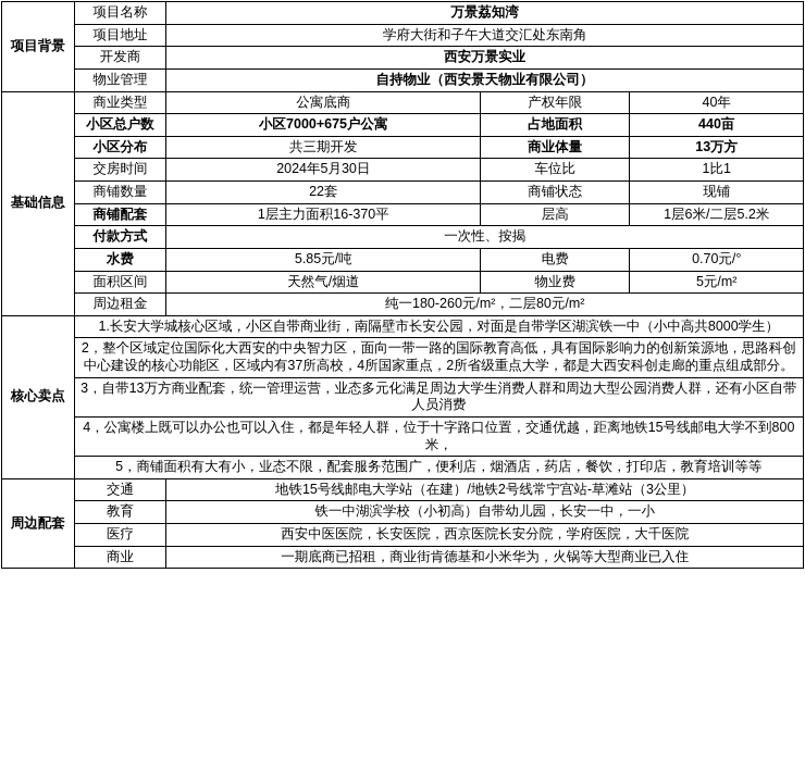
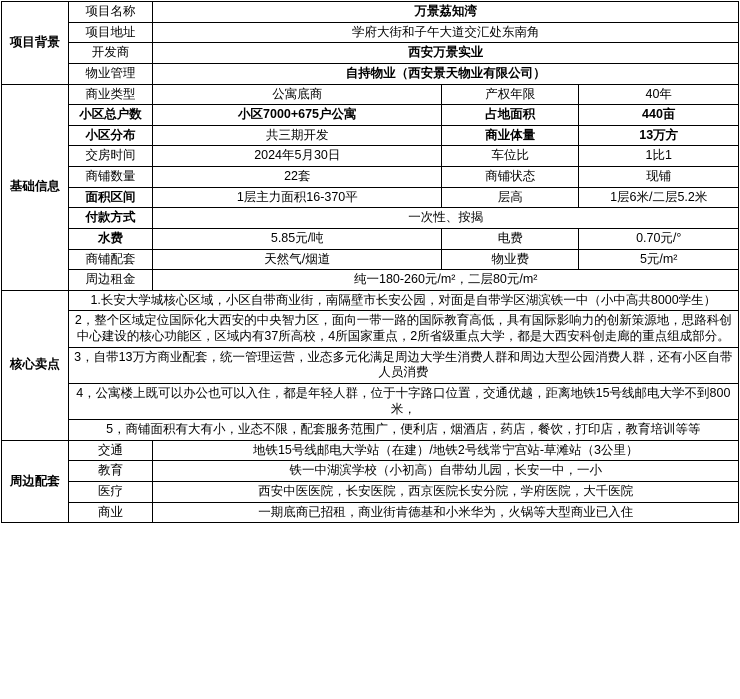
  项目背景	项目名称	万景荔知湾
  项目地址	学府大街和子午大道交汇处东南角
  开发商	西安万景实业
  物业管理	自持物业（西安景天物业有限公司）
  基础信息	商业类型	公寓底商	产权年限	40年
  小区总户数	小区7000+675户公寓	占地面积	440亩
  小区分布	共三期开发	商业体量	13万方
  交房时间	2024年5月30日	车位比	1比1
  商铺数量	22套	商铺状态	现铺
- 商铺配套	1层主力面积16-370平	层高	1层6米/二层5.2米
+ 面积区间	1层主力面积16-370平	层高	1层6米/二层5.2米
  付款方式	一次性、按揭
  水费	5.85元/吨	电费	0.70元/°
- 面积区间	天然气/烟道	物业费	5元/m²
+ 商铺配套	天然气/烟道	物业费	5元/m²
  周边租金	纯一180-260元/m²，二层80元/m²
  核心卖点	1.长安大学城核心区域，小区自带商业街，南隔壁市长安公园，对面是自带学区湖滨铁一中（小中高共8000学生）
  2，整个区域定位国际化大西安的中央智力区，面向一带一路的国际教育高低，具有国际影响力的创新策源地，思路科创中心建设的核心功能区，区域内有37所高校，4所国家重点，2所省级重点大学，都是大西安科创走廊的重点组成部分。
  3，自带13万方商业配套，统一管理运营，业态多元化满足周边大学生消费人群和周边大型公园消费人群，还有小区自带人员消费
  4，公寓楼上既可以办公也可以入住，都是年轻人群，位于十字路口位置，交通优越，距离地铁15号线邮电大学不到800米，
  5，商铺面积有大有小，业态不限，配套服务范围广，便利店，烟酒店，药店，餐饮，打印店，教育培训等等
  周边配套	交通	地铁15号线邮电大学站（在建）/地铁2号线常宁宫站-草滩站（3公里）
  教育	铁一中湖滨学校（小初高）自带幼儿园，长安一中，一小
  医疗	西安中医医院，长安医院，西京医院长安分院，学府医院，大千医院
  商业	一期底商已招租，商业街肯德基和小米华为，火锅等大型商业已入住
